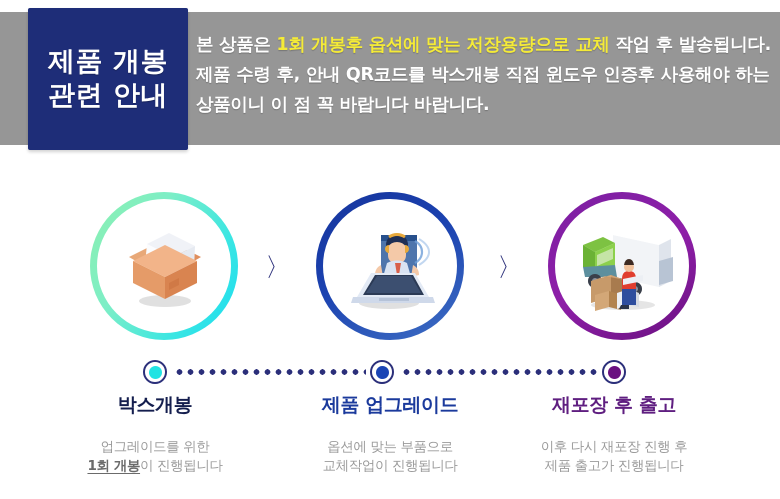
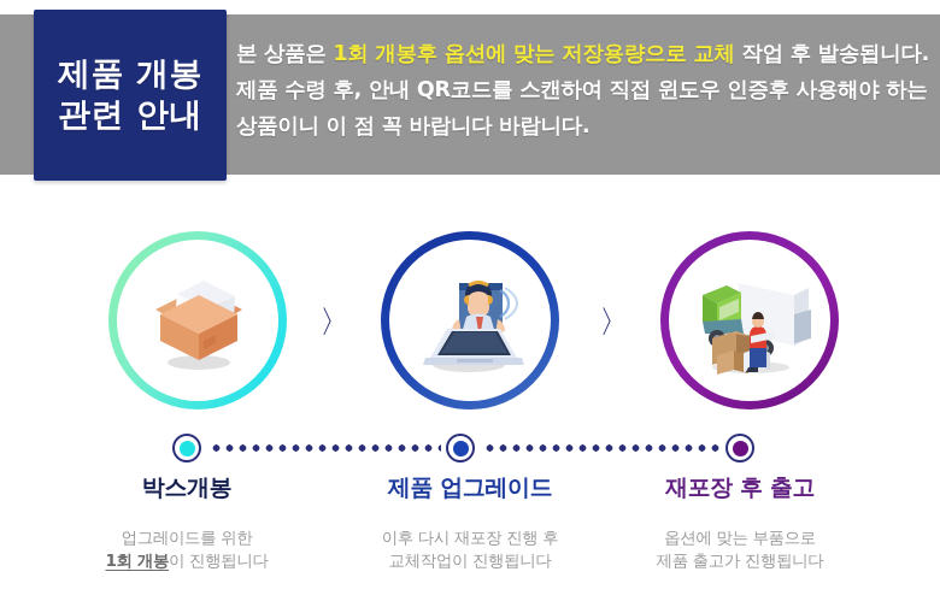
  제품 개봉
  관련 안내
  본 상품은 1회 개봉후 옵션에 맞는 저장용량으로 교체 작업 후 발송됩니다.
- 제품 수령 후, 안내 QR코드를 박스개봉 직접 윈도우 인증후 사용해야 하는
+ 제품 수령 후, 안내 QR코드를 스캔하여 직접 윈도우 인증후 사용해야 하는
  상품이니 이 점 꼭 바랍니다 바랍니다.
  〉
  〉
  박스개봉
  업그레이드를 위한
  1회 개봉이 진행됩니다
  제품 업그레이드
- 옵션에 맞는 부품으로
+ 이후 다시 재포장 진행 후
  교체작업이 진행됩니다
  재포장 후 출고
- 이후 다시 재포장 진행 후
+ 옵션에 맞는 부품으로
  제품 출고가 진행됩니다
